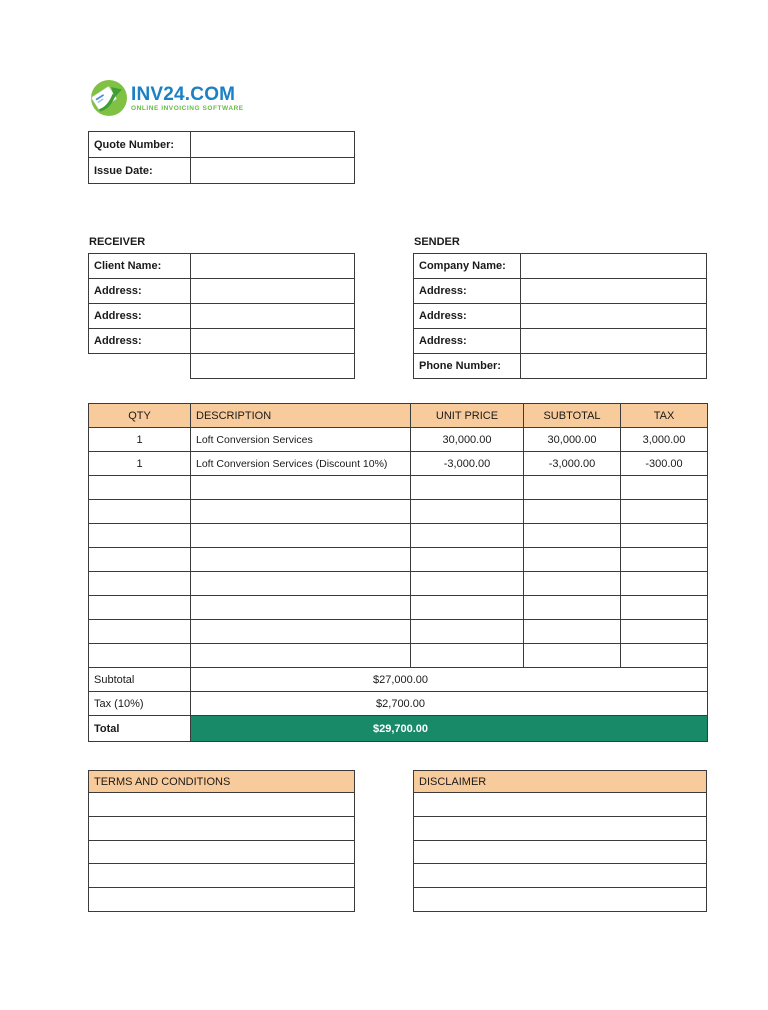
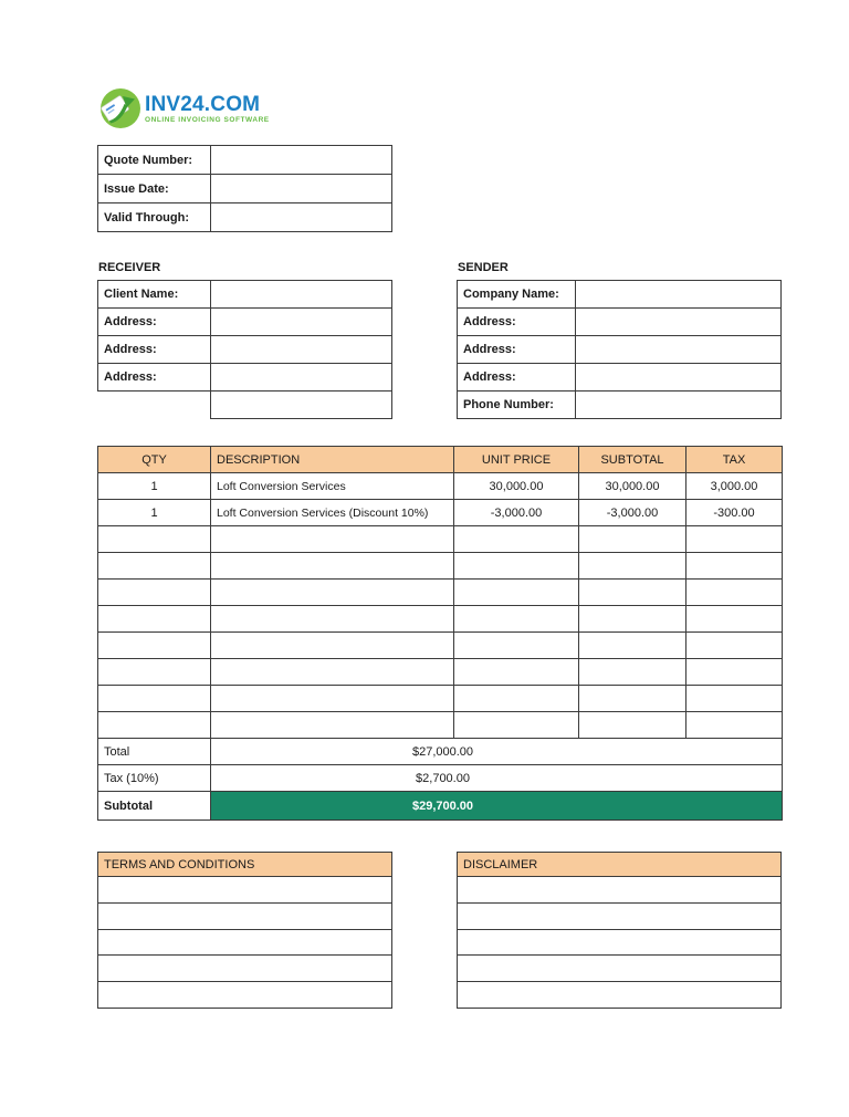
  INV24.COM
  Quote Number:
  Issue Date:
+ Valid Through:
  RECEIVER
  Client Name:
  Address:
  Address:
  Address:
  SENDER
  Company Name:
  Address:
  Address:
  Address:
  Phone Number:
  QTY	DESCRIPTION	UNIT PRICE	SUBTOTAL	TAX
  1	Loft Conversion Services	30,000.00	30,000.00	3,000.00
  1	Loft Conversion Services (Discount 10%)	-3,000.00	-3,000.00	-300.00
- Subtotal	$27,000.00
+ Total	$27,000.00
  Tax (10%)	$2,700.00
- Total	$29,700.00
+ Subtotal	$29,700.00
  TERMS AND CONDITIONS
  DISCLAIMER
